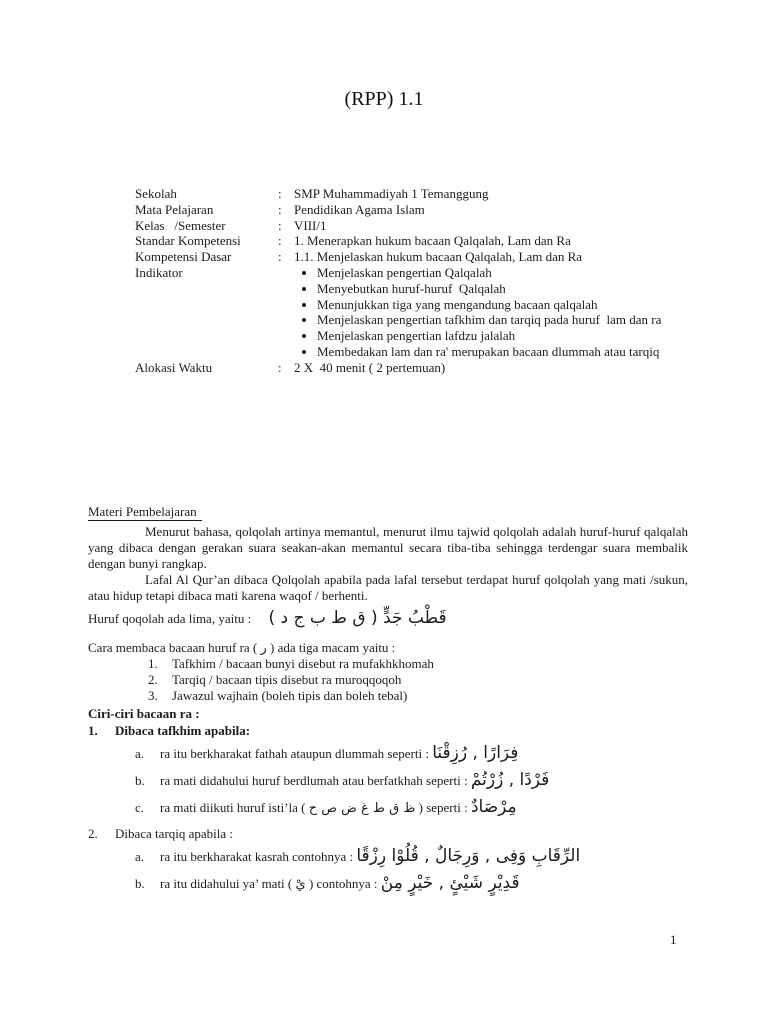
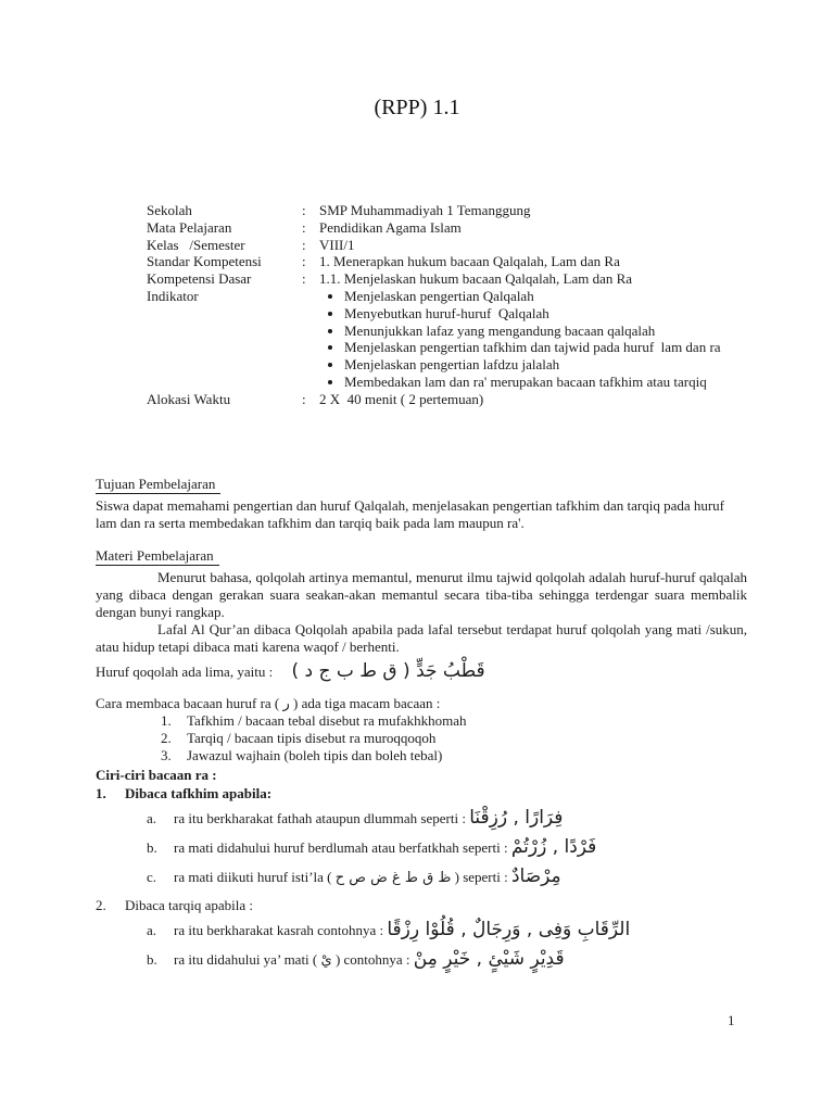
  (RPP) 1.1
  Sekolah
  :
  SMP Muhammadiyah 1 Temanggung
  Mata Pelajaran
  :
  Pendidikan Agama Islam
  Kelas /Semester
  :
  VIII/1
  Standar Kompetensi
  :
  1. Menerapkan hukum bacaan Qalqalah, Lam dan Ra
  Kompetensi Dasar
  :
  1.1. Menjelaskan hukum bacaan Qalqalah, Lam dan Ra
  Indikator
  Menjelaskan pengertian Qalqalah
  Menyebutkan huruf-huruf Qalqalah
- Menunjukkan tiga yang mengandung bacaan qalqalah
+ Menunjukkan lafaz yang mengandung bacaan qalqalah
- Menjelaskan pengertian tafkhim dan tarqiq pada huruf lam dan ra
+ Menjelaskan pengertian tafkhim dan tajwid pada huruf lam dan ra
  Menjelaskan pengertian lafdzu jalalah
- Membedakan lam dan ra' merupakan bacaan dlummah atau tarqiq
+ Membedakan lam dan ra' merupakan bacaan tafkhim atau tarqiq
  Alokasi Waktu
  :
  2 X 40 menit ( 2 pertemuan)
+ Tujuan Pembelajaran
+ Siswa dapat memahami pengertian dan huruf Qalqalah, menjelasakan pengertian tafkhim dan tarqiq pada huruf lam dan ra serta membedakan tafkhim dan tarqiq baik pada lam maupun ra'.
  Materi Pembelajaran
  Menurut bahasa, qolqolah artinya memantul, menurut ilmu tajwid qolqolah adalah huruf-huruf qalqalah yang dibaca dengan gerakan suara seakan-akan memantul secara tiba-tiba sehingga terdengar suara membalik dengan bunyi rangkap.
  Lafal Al Qur’an dibaca Qolqolah apabila pada lafal tersebut terdapat huruf qolqolah yang mati /sukun, atau hidup tetapi dibaca mati karena waqof / berhenti.
  Huruf qoqolah ada lima, yaitu : ( د ج ب ط ق ) جَدٍّ قَطْبُ
- Cara membaca bacaan huruf ra ( ر ) ada tiga macam yaitu :
+ Cara membaca bacaan huruf ra ( ر ) ada tiga macam bacaan :
  1.
- Tafkhim / bacaan bunyi disebut ra mufakhkhomah
+ Tafkhim / bacaan tebal disebut ra mufakhkhomah
  2.
  Tarqiq / bacaan tipis disebut ra muroqqoqoh
  3.
  Jawazul wajhain (boleh tipis dan boleh tebal)
  Ciri-ciri bacaan ra :
  1.
  Dibaca tafkhim apabila:
  a.
  ra itu berkharakat fathah ataupun dlummah seperti : رُزِقْنَا , فِرَارًا
  b.
  ra mati didahului huruf berdlumah atau berfatkhah seperti : زُرْتُمْ , فَرْدًا
  c.
  ra mati diikuti huruf isti’la ( ح ص ض غ ط ق ظ ) seperti : مِرْصَادٌ
  2.
  Dibaca tarqiq apabila :
  a.
  ra itu berkharakat kasrah contohnya : رِزْقًا قُلُوْا , وَرِجَالٌ , وَفِى الرِّقَابِ
  b.
  ra itu didahului ya’ mati ( يْ ) contohnya : مِنْ خَيْرٍ , شَيْئٍ قَدِيْرٍ
  1
